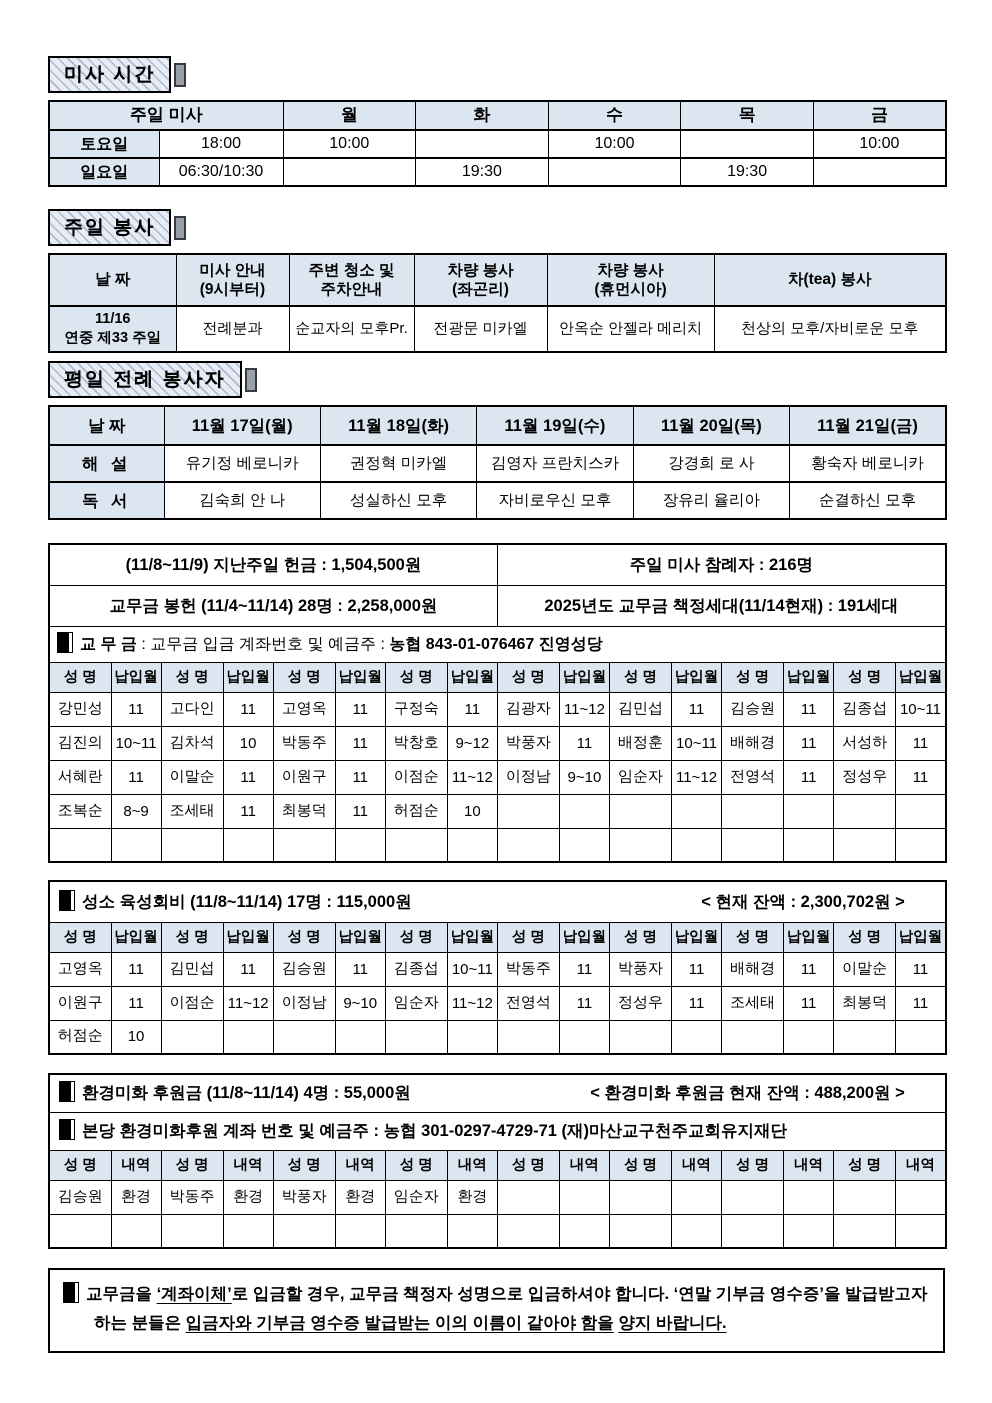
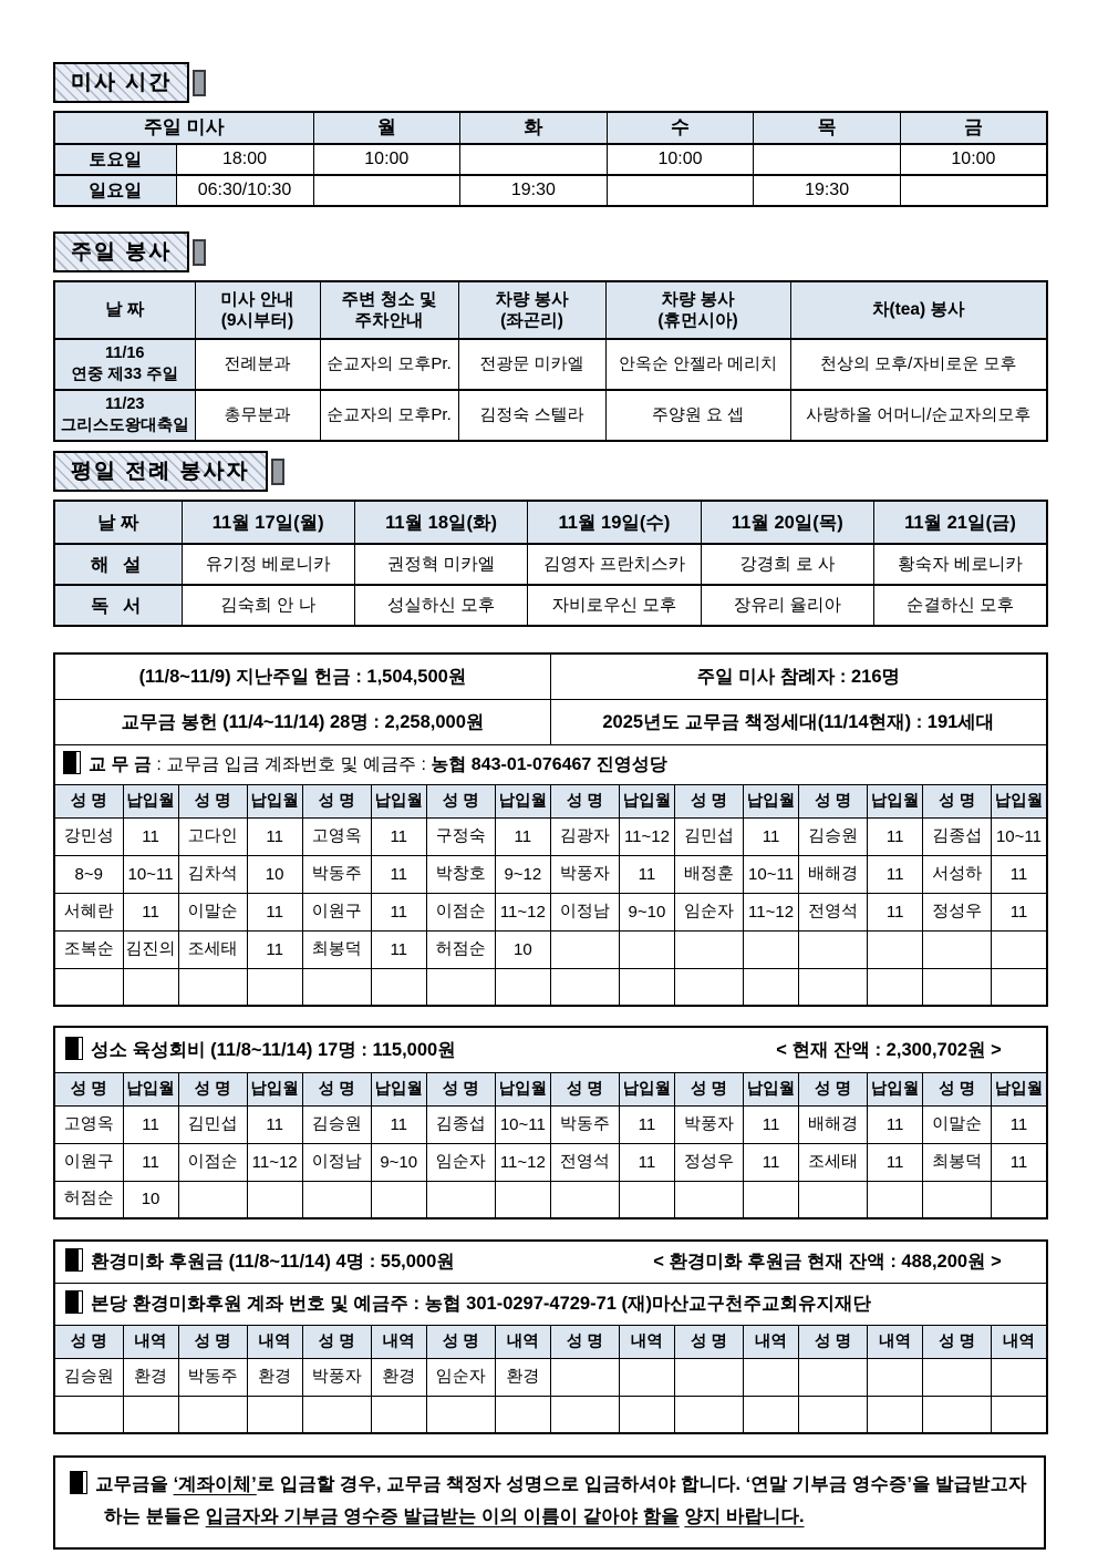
  미사 시간
  주일 미사	월	화	수	목	금
  토요일	18:00	10:00		10:00		10:00
  일요일	06:30/10:30		19:30		19:30
  주일 봉사
  날 짜	미사 안내(9시부터)	주변 청소 및주차안내	차량 봉사(좌곤리)	차량 봉사(휴먼시아)	차(tea) 봉사
  11/16연중 제33 주일	전례분과	순교자의 모후Pr.	전광문 미카엘	안옥순 안젤라 메리치	천상의 모후/자비로운 모후
+ 11/23그리스도왕대축일	총무분과	순교자의 모후Pr.	김정숙 스텔라	주양원 요 셉	사랑하올 어머니/순교자의모후
  평일 전례 봉사자
  날 짜	11월 17일(월)	11월 18일(화)	11월 19일(수)	11월 20일(목)	11월 21일(금)
  해 설	유기정 베로니카	권정혁 미카엘	김영자 프란치스카	강경희 로 사	황숙자 베로니카
  독 서	김숙희 안 나	성실하신 모후	자비로우신 모후	장유리 율리아	순결하신 모후
  (11/8~11/9) 지난주일 헌금 : 1,504,500원	주일 미사 참례자 : 216명
  교무금 봉헌 (11/4~11/14) 28명 : 2,258,000원	2025년도 교무금 책정세대(11/14현재) : 191세대
  교 무 금 : 교무금 입금 계좌번호 및 예금주 : 농협 843-01-076467 진영성당
  성 명	납입월	성 명	납입월	성 명	납입월	성 명	납입월	성 명	납입월	성 명	납입월	성 명	납입월	성 명	납입월
  강민성	11	고다인	11	고영옥	11	구정숙	11	김광자	11~12	김민섭	11	김승원	11	김종섭	10~11
- 김진의	10~11	김차석	10	박동주	11	박창호	9~12	박풍자	11	배정훈	10~11	배해경	11	서성하	11
+ 8~9	10~11	김차석	10	박동주	11	박창호	9~12	박풍자	11	배정훈	10~11	배해경	11	서성하	11
  서혜란	11	이말순	11	이원구	11	이점순	11~12	이정남	9~10	임순자	11~12	전영석	11	정성우	11
- 조복순	8~9	조세태	11	최봉덕	11	허점순	10
+ 조복순	김진의	조세태	11	최봉덕	11	허점순	10
  성소 육성회비 (11/8~11/14) 17명 : 115,000원 < 현재 잔액 : 2,300,702원 >
  성 명	납입월	성 명	납입월	성 명	납입월	성 명	납입월	성 명	납입월	성 명	납입월	성 명	납입월	성 명	납입월
  고영옥	11	김민섭	11	김승원	11	김종섭	10~11	박동주	11	박풍자	11	배해경	11	이말순	11
  이원구	11	이점순	11~12	이정남	9~10	임순자	11~12	전영석	11	정성우	11	조세태	11	최봉덕	11
  허점순	10
  환경미화 후원금 (11/8~11/14) 4명 : 55,000원 < 환경미화 후원금 현재 잔액 : 488,200원 >
  본당 환경미화후원 계좌 번호 및 예금주 : 농협 301-0297-4729-71 (재)마산교구천주교회유지재단
  성 명	내역	성 명	내역	성 명	내역	성 명	내역	성 명	내역	성 명	내역	성 명	내역	성 명	내역
  김승원	환경	박동주	환경	박풍자	환경	임순자	환경
  교무금을 ‘계좌이체’로 입금할 경우, 교무금 책정자 성명으로 입금하셔야 합니다. ‘연말 기부금 영수증’을 발급받고자 하는 분들은 입금자와 기부금 영수증 발급받는 이의 이름이 같아야 함을 양지 바랍니다.
